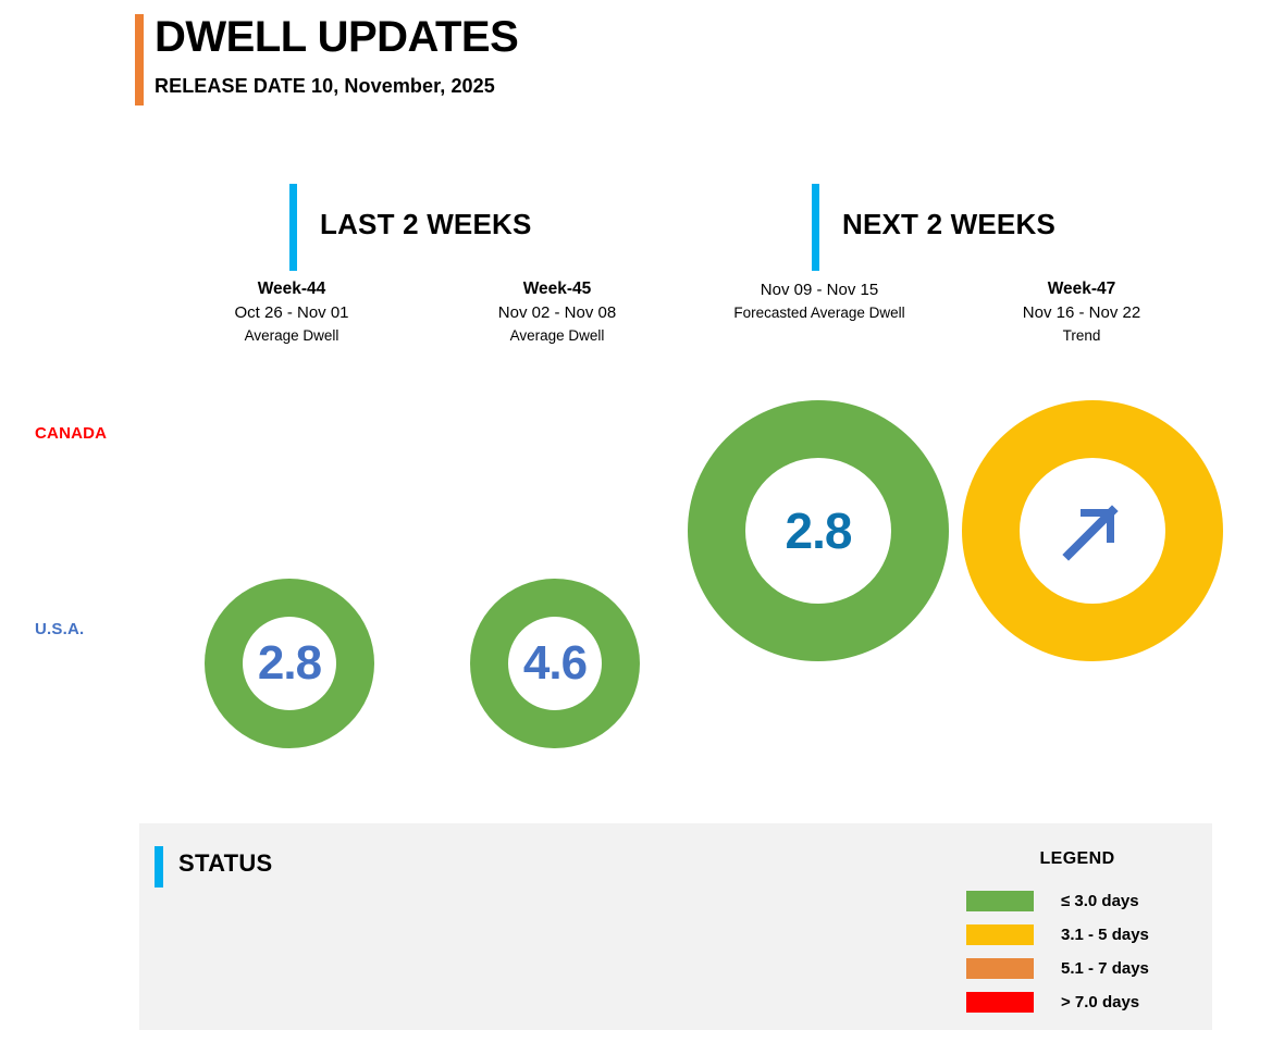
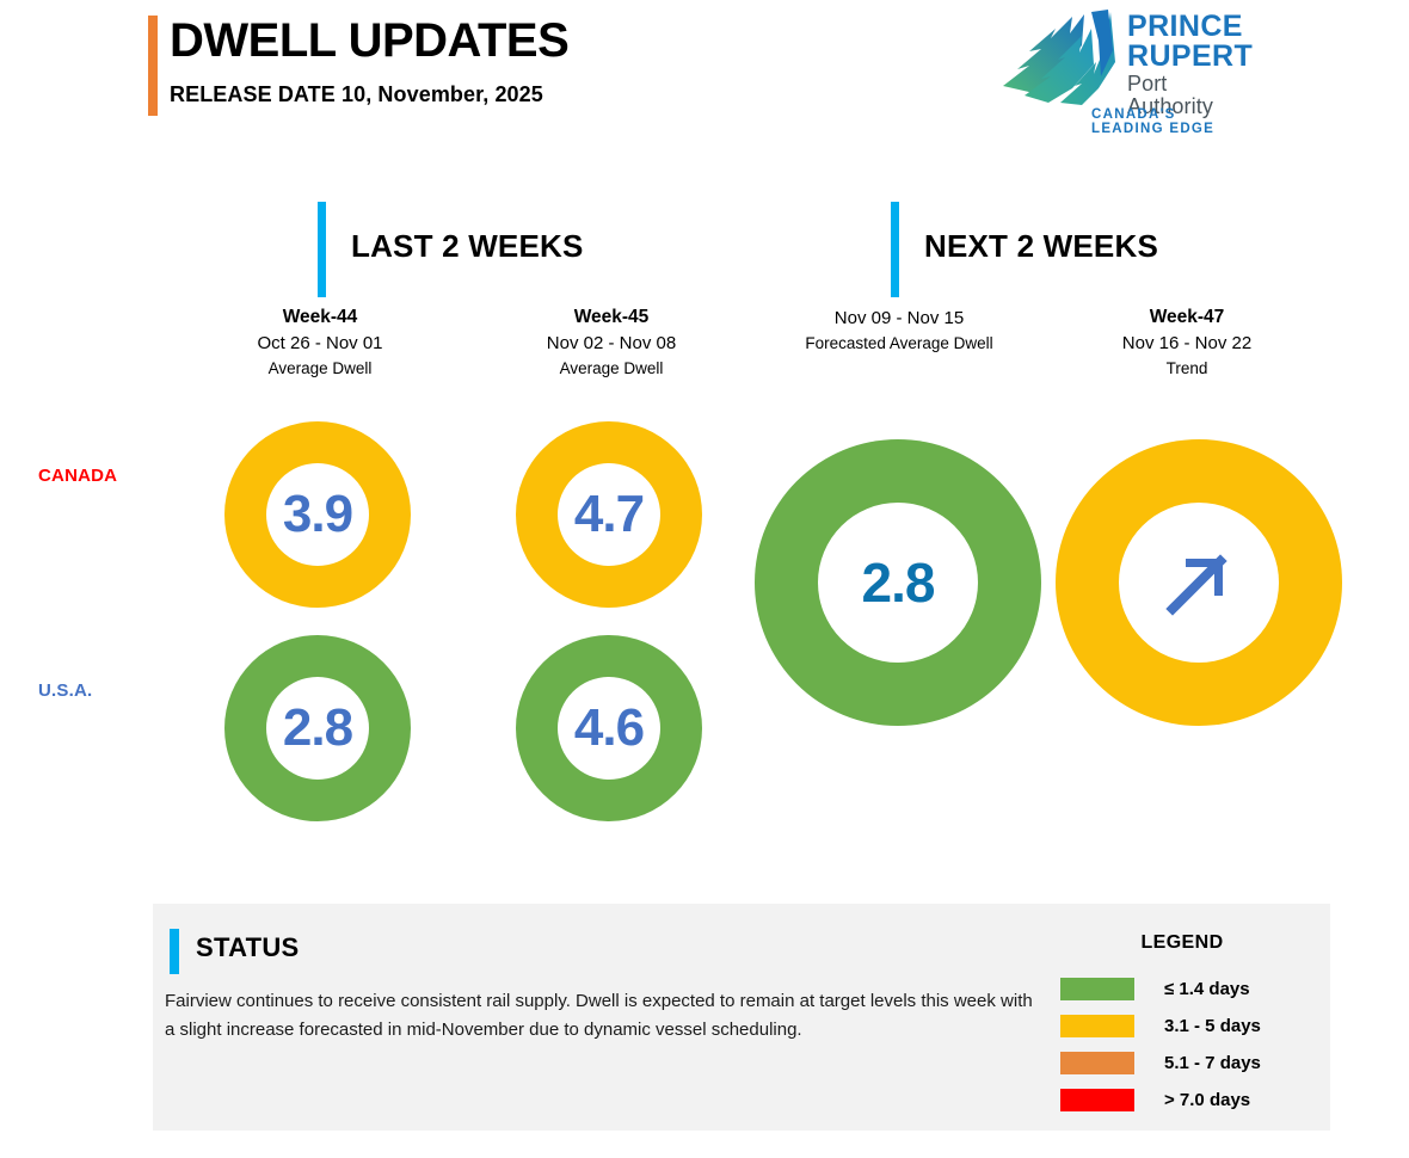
  DWELL UPDATES
  RELEASE DATE 10, November, 2025
+ PRINCE
+ RUPERT
+ Port Authority
+ CANADA'S LEADING EDGE
  LAST 2 WEEKS
  NEXT 2 WEEKS
  Week-44
  Oct 26 - Nov 01
  Average Dwell
  Week-45
  Nov 02 - Nov 08
  Average Dwell
  Nov 09 - Nov 15
  Forecasted Average Dwell
  Week-47
  Nov 16 - Nov 22
  Trend
  CANADA
  U.S.A.
+ 3.9
+ 4.7
  2.8
  4.6
  2.8
  STATUS
+ Fairview continues to receive consistent rail supply. Dwell is expected to remain at target levels this week with a slight increase forecasted in mid-November due to dynamic vessel scheduling.
  LEGEND
- ≤ 3.0 days
+ ≤ 1.4 days
  3.1 - 5 days
  5.1 - 7 days
  > 7.0 days
